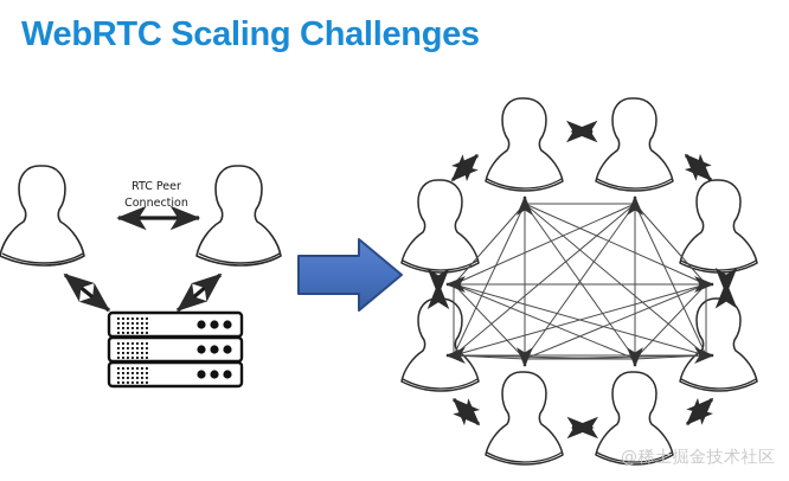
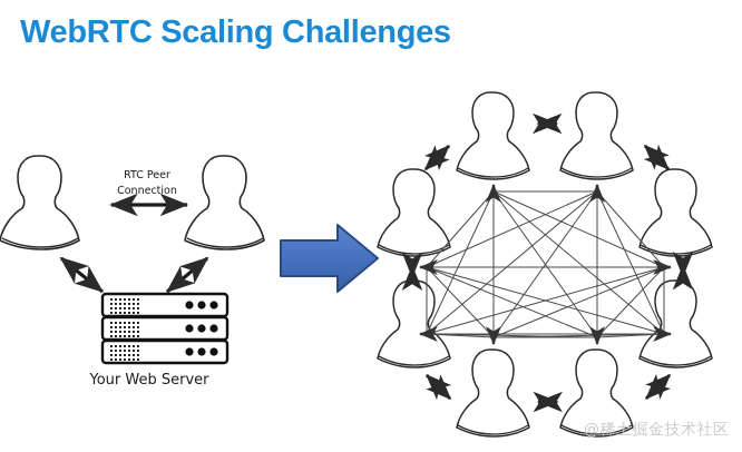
  WebRTC Scaling Challenges
  RTC Peer
  Connection
+ Your Web Server
  @稀土掘金技术社区
